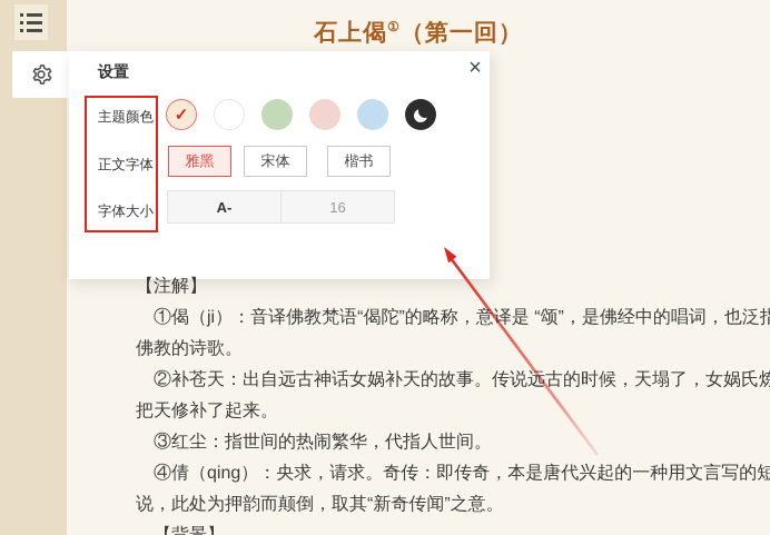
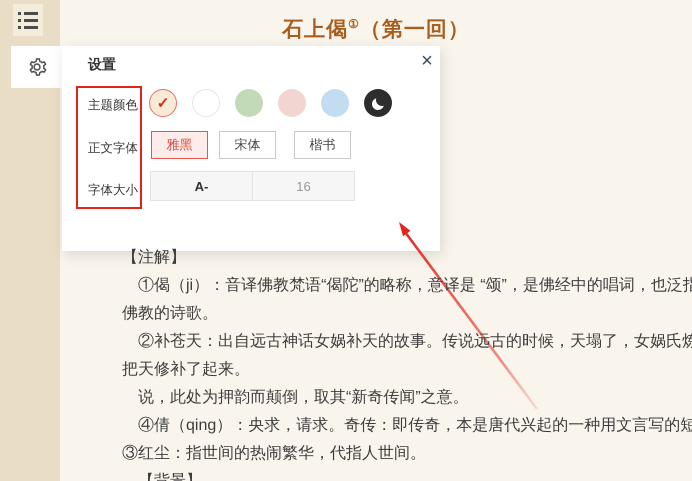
  石上偈①（第一回）
  设置
  ×
  主题颜色
  正文字体
  字体大小
  ✓
  雅黑
  宋体
  楷书
  A-
  16
  【注解】
  ①偈（ji）：音译佛教梵语“偈陀”的略称，意译是 “颂”，是佛经中的唱词，也泛指
  佛教的诗歌。
  ②补苍天：出自远古神话女娲补天的故事。传说远古的时候，天塌了，女娲氏炼
  把天修补了起来。
- ③红尘：指世间的热闹繁华，代指人世间。
+ 说，此处为押韵而颠倒，取其“新奇传闻”之意。
  ④倩（qing）：央求，请求。奇传：即传奇，本是唐代兴起的一种用文言写的短
- 说，此处为押韵而颠倒，取其“新奇传闻”之意。
+ ③红尘：指世间的热闹繁华，代指人世间。
